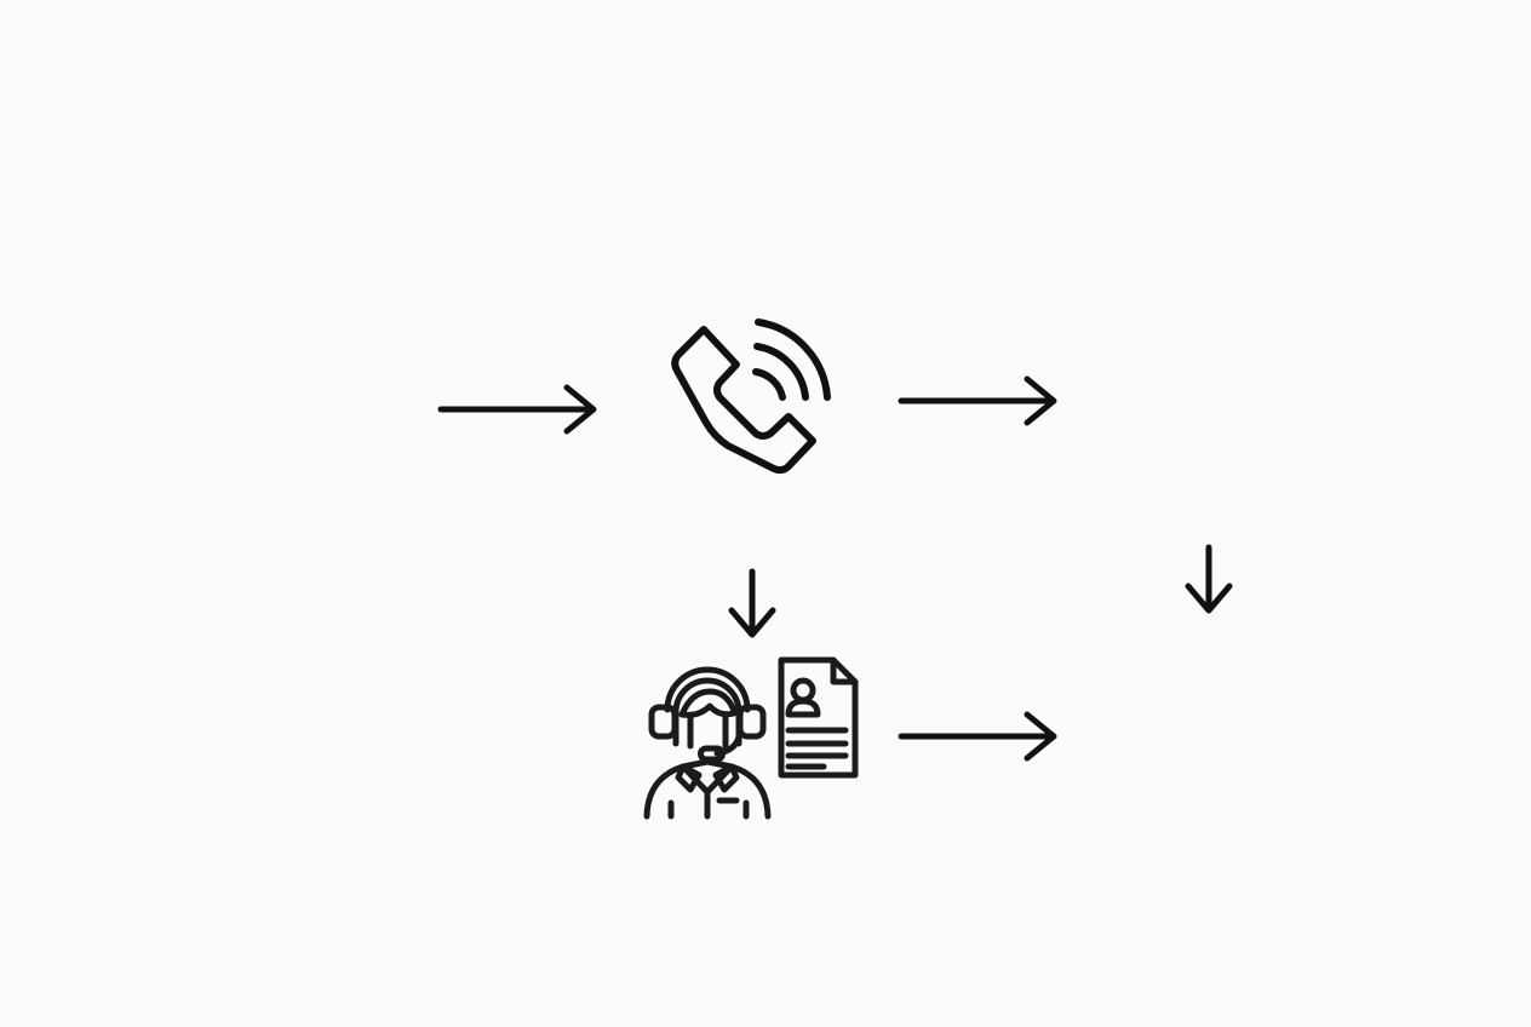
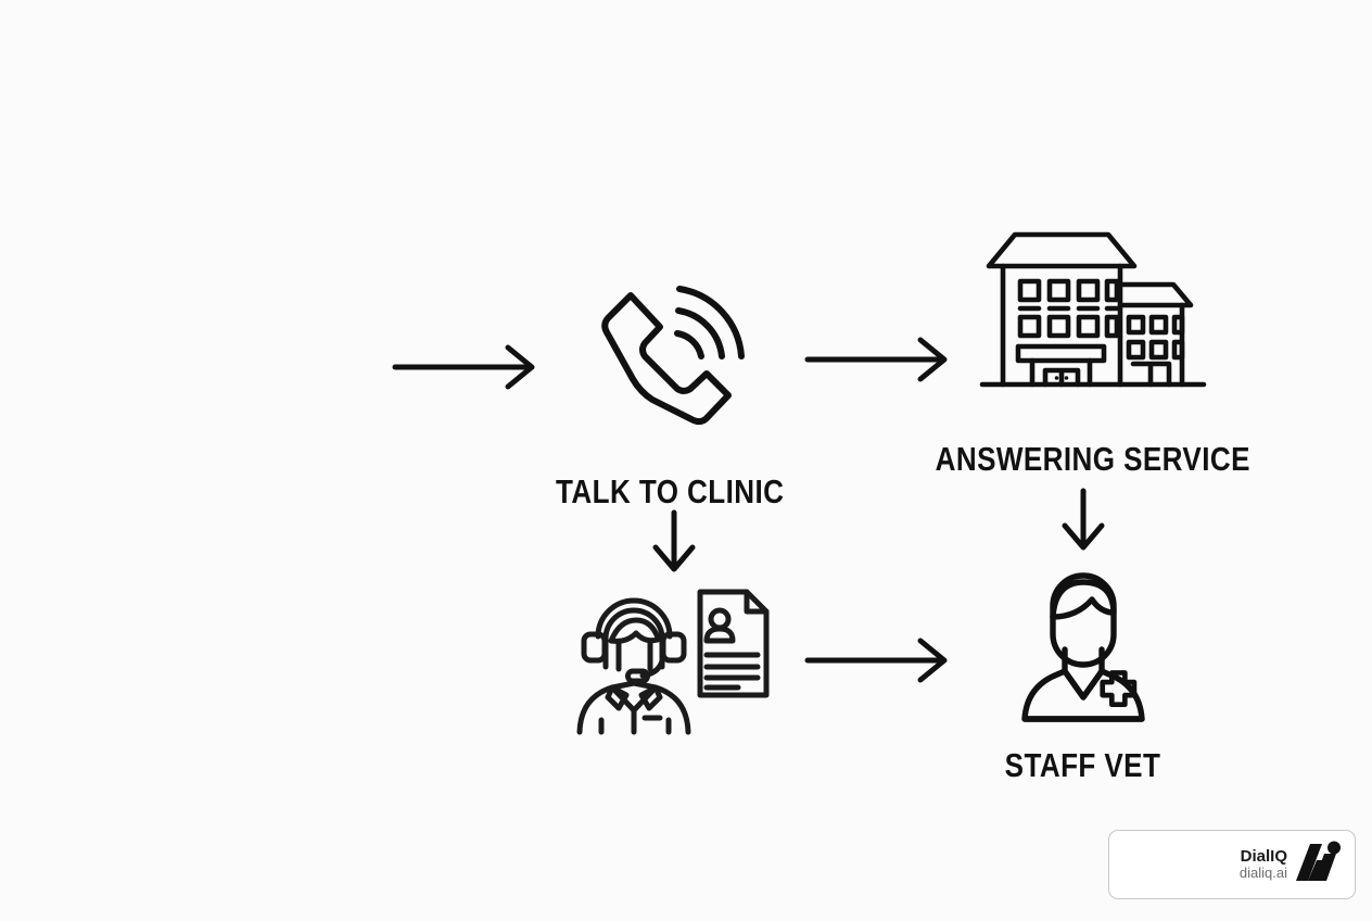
+ TALK TO CLINIC
+ ANSWERING SERVICE
+ STAFF VET
+ DialIQ
+ dialiq.ai
